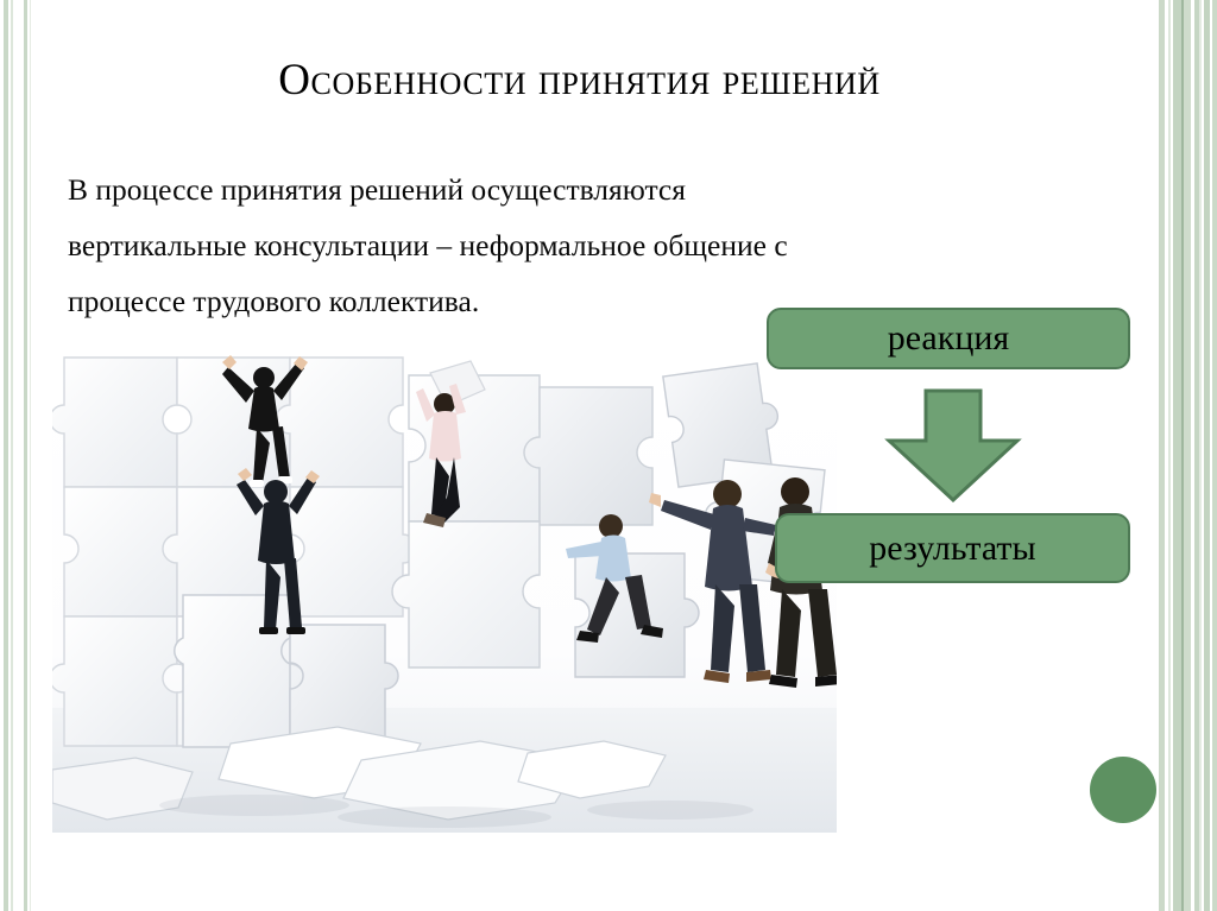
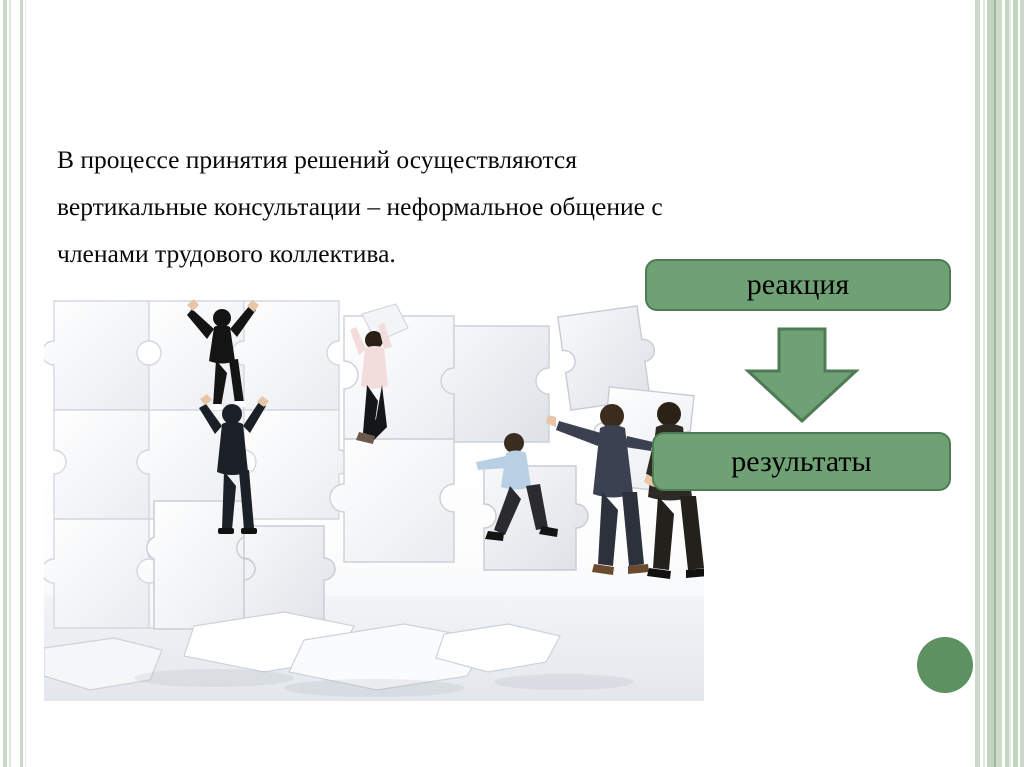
- Особенности принятия решений
- В процессе принятия решений осуществляются вертикальные консультации – неформальное общение с процессе трудового коллектива.
+ В процессе принятия решений осуществляются вертикальные консультации – неформальное общение с членами трудового коллектива.
  реакция
  результаты
